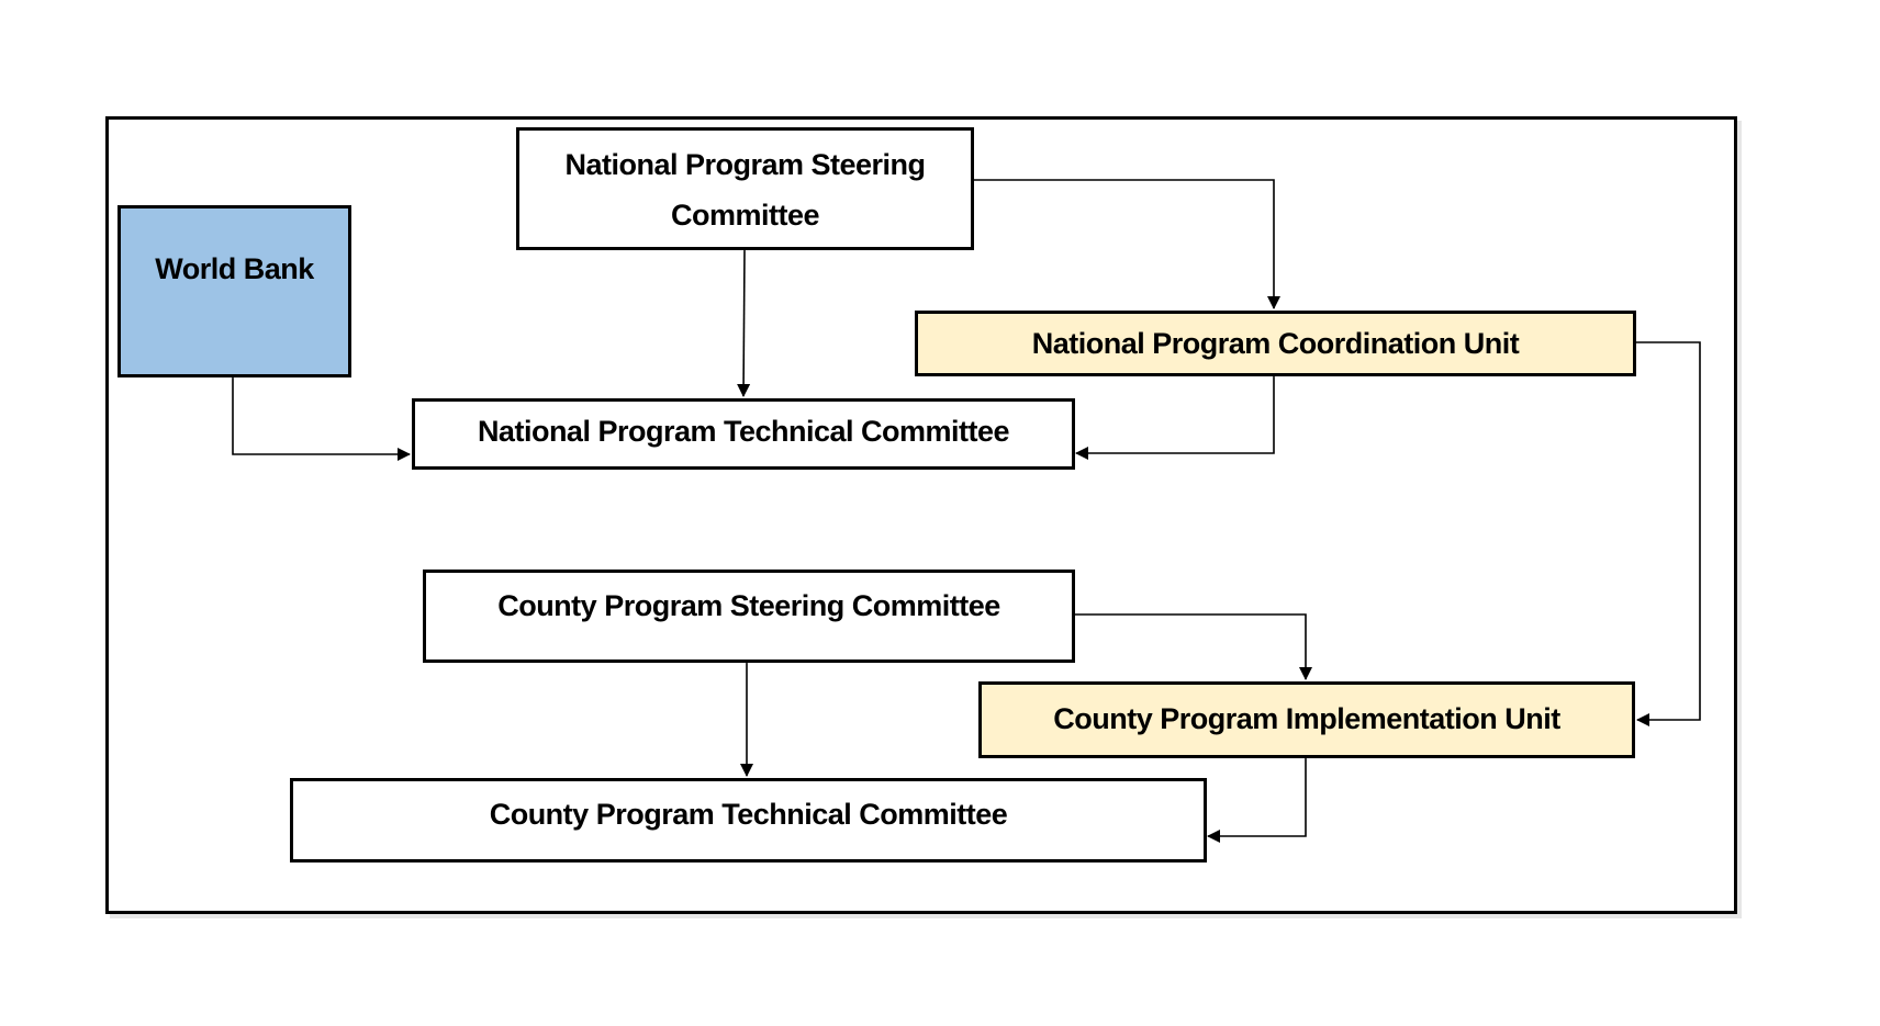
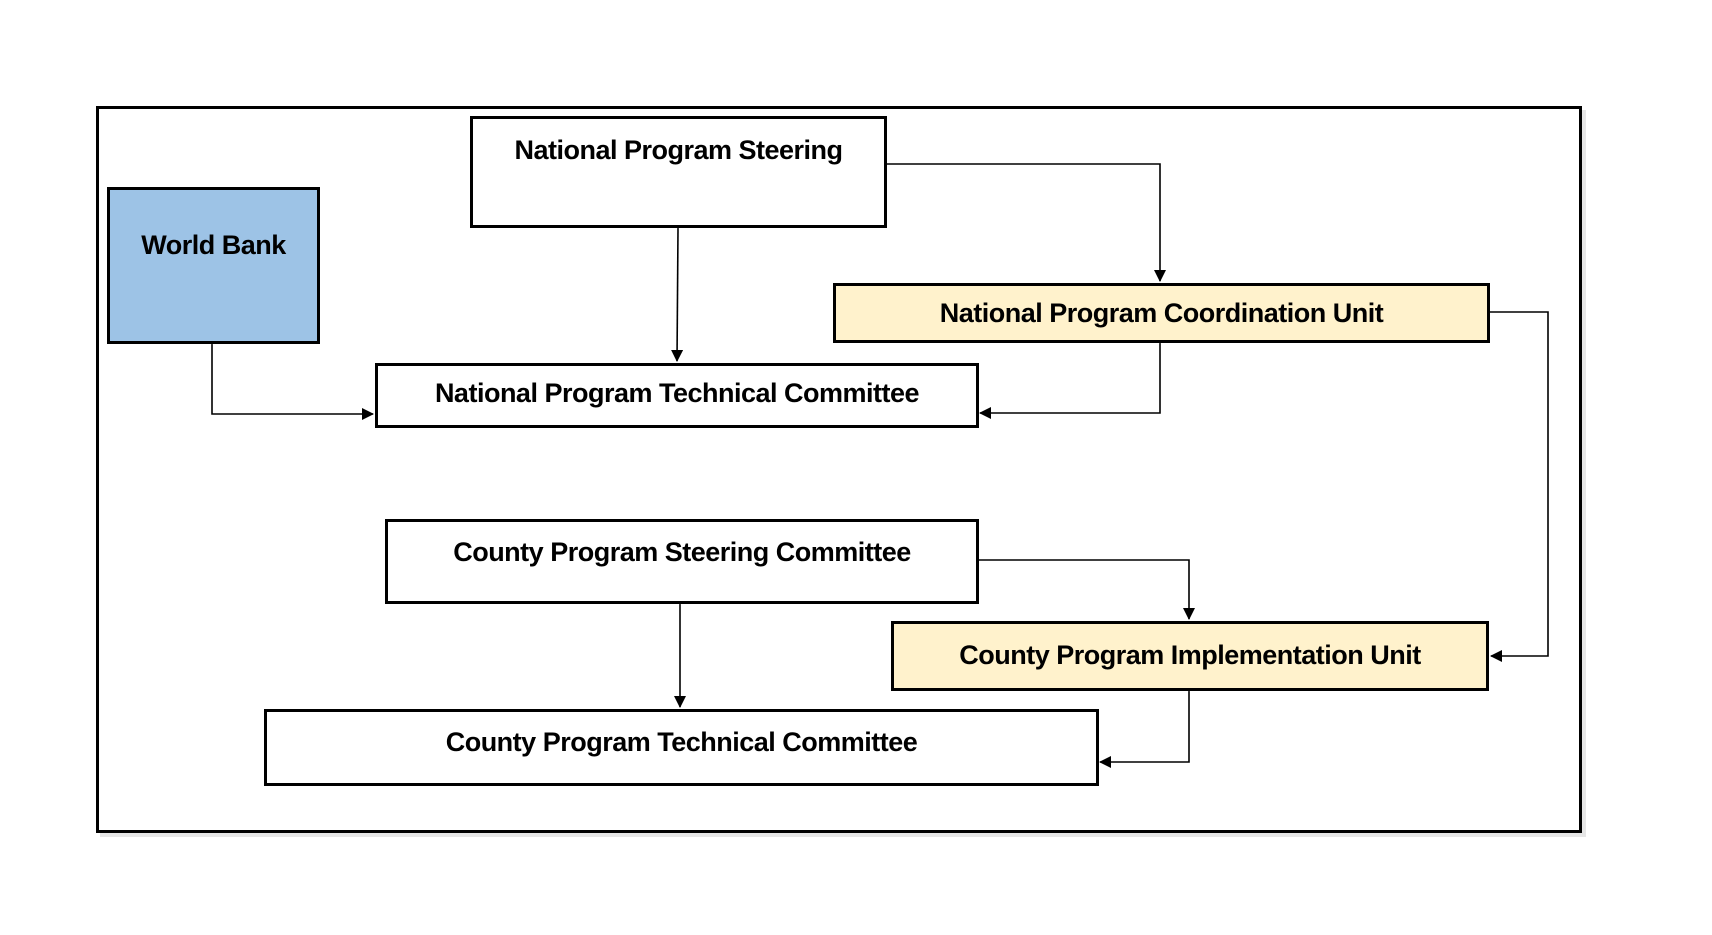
  World Bank
  National Program Steering
- Committee
  National Program Coordination Unit
  National Program Technical Committee
  County Program Steering Committee
  County Program Implementation Unit
  County Program Technical Committee
